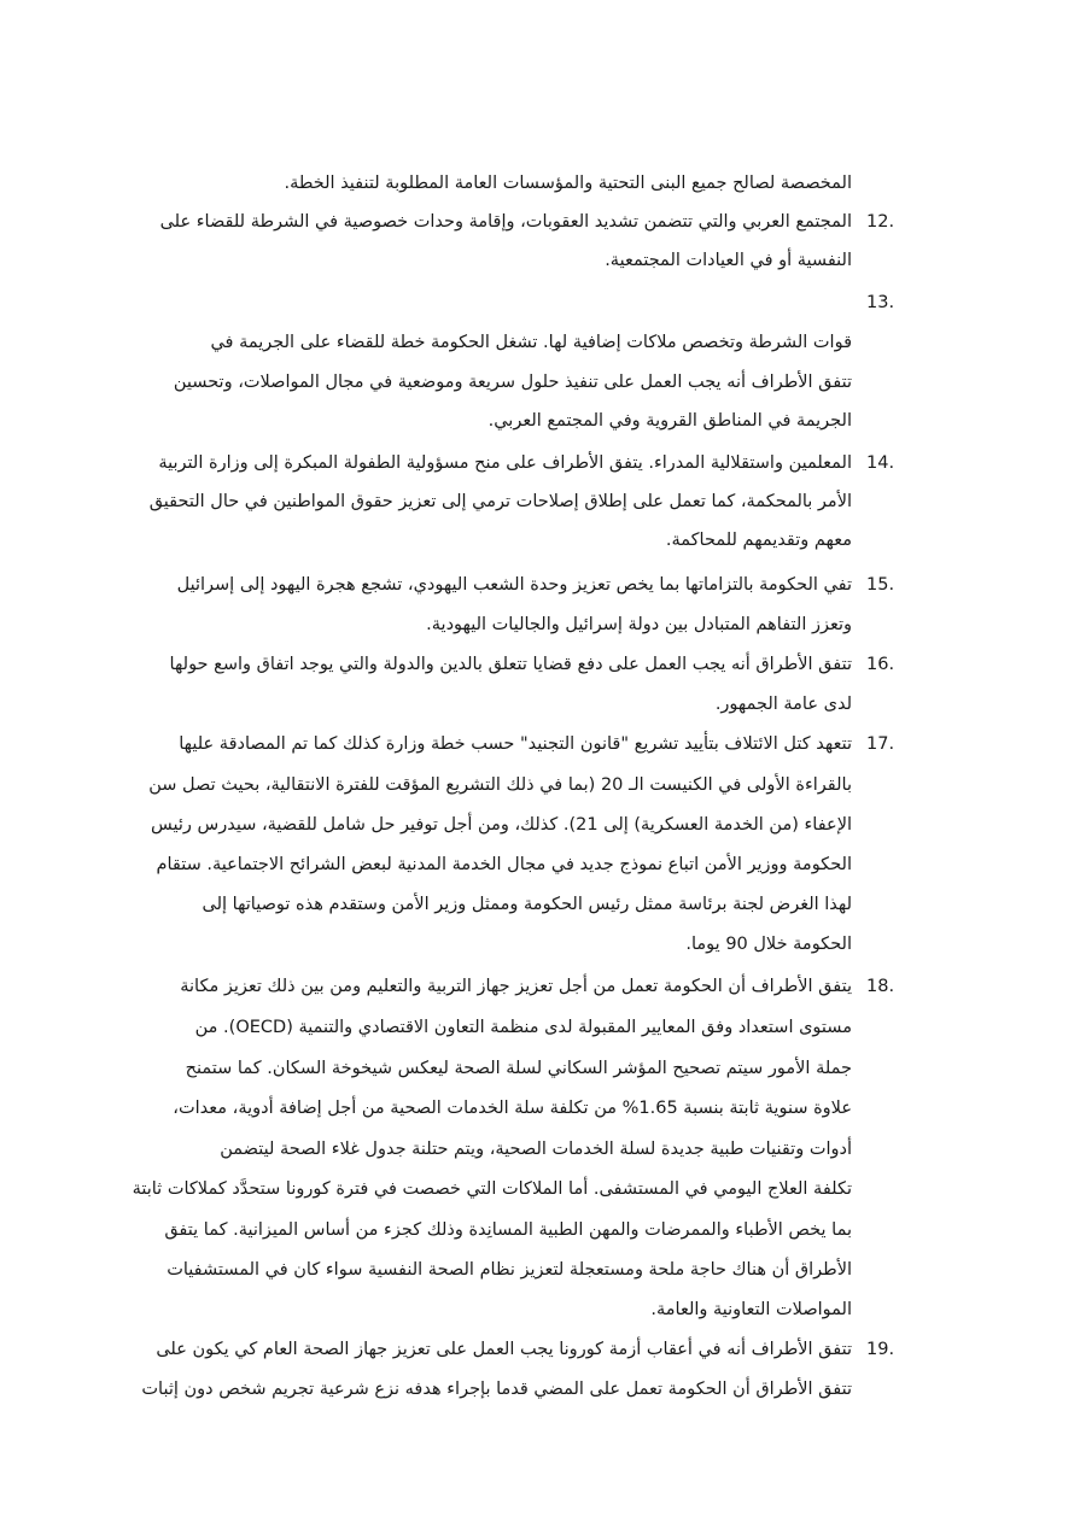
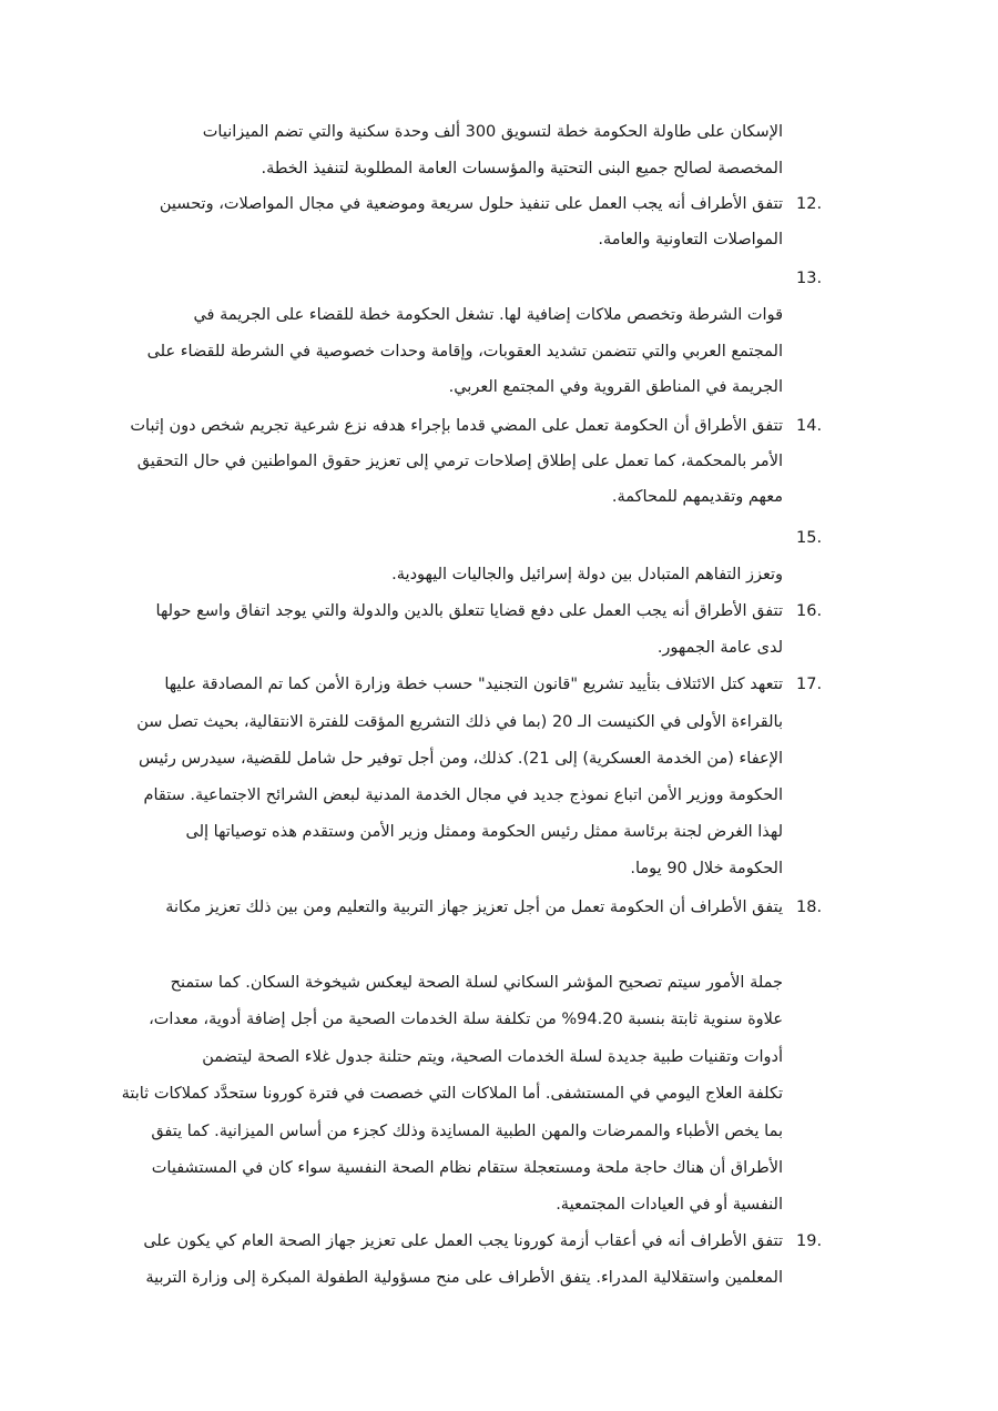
+ الإسكان على طاولة الحكومة خطة لتسويق 300 ألف وحدة سكنية والتي تضم الميزانيات
  المخصصة لصالح جميع البنى التحتية والمؤسسات العامة المطلوبة لتنفيذ الخطة.
  12.
- المجتمع العربي والتي تتضمن تشديد العقوبات، وإقامة وحدات خصوصية في الشرطة للقضاء على
+ تتفق الأطراف أنه يجب العمل على تنفيذ حلول سريعة وموضعية في مجال المواصلات، وتحسين
- النفسية أو في العيادات المجتمعية.
+ المواصلات التعاونية والعامة.
  13.
  قوات الشرطة وتخصص ملاكات إضافية لها. تشغل الحكومة خطة للقضاء على الجريمة في
- تتفق الأطراف أنه يجب العمل على تنفيذ حلول سريعة وموضعية في مجال المواصلات، وتحسين
+ المجتمع العربي والتي تتضمن تشديد العقوبات، وإقامة وحدات خصوصية في الشرطة للقضاء على
  الجريمة في المناطق القروية وفي المجتمع العربي.
  14.
- المعلمين واستقلالية المدراء. يتفق الأطراف على منح مسؤولية الطفولة المبكرة إلى وزارة التربية
+ تتفق الأطراق أن الحكومة تعمل على المضي قدما بإجراء هدفه نزع شرعية تجريم شخص دون إثبات
  الأمر بالمحكمة، كما تعمل على إطلاق إصلاحات ترمي إلى تعزيز حقوق المواطنين في حال التحقيق
  معهم وتقديمهم للمحاكمة.
  15.
- تفي الحكومة بالتزاماتها بما يخص تعزيز وحدة الشعب اليهودي، تشجع هجرة اليهود إلى إسرائيل
  وتعزز التفاهم المتبادل بين دولة إسرائيل والجاليات اليهودية.
  16.
  تتفق الأطراق أنه يجب العمل على دفع قضايا تتعلق بالدين والدولة والتي يوجد اتفاق واسع حولها
  لدى عامة الجمهور.
  17.
- تتعهد كتل الائتلاف بتأييد تشريع "قانون التجنيد" حسب خطة وزارة كذلك كما تم المصادقة عليها
+ تتعهد كتل الائتلاف بتأييد تشريع "قانون التجنيد" حسب خطة وزارة الأمن كما تم المصادقة عليها
  بالقراءة الأولى في الكنيست الـ 20 (بما في ذلك التشريع المؤقت للفترة الانتقالية، بحيث تصل سن
  الإعفاء (من الخدمة العسكرية) إلى 21). كذلك، ومن أجل توفير حل شامل للقضية، سيدرس رئيس
  الحكومة ووزير الأمن اتباع نموذج جديد في مجال الخدمة المدنية لبعض الشرائح الاجتماعية. ستقام
  لهذا الغرض لجنة برئاسة ممثل رئيس الحكومة وممثل وزير الأمن وستقدم هذه توصياتها إلى
  الحكومة خلال 90 يوما.
  18.
  يتفق الأطراف أن الحكومة تعمل من أجل تعزيز جهاز التربية والتعليم ومن بين ذلك تعزيز مكانة
- مستوى استعداد وفق المعايير المقبولة لدى منظمة التعاون الاقتصادي والتنمية (OECD). من
  جملة الأمور سيتم تصحيح المؤشر السكاني لسلة الصحة ليعكس شيخوخة السكان. كما ستمنح
- علاوة سنوية ثابتة بنسبة 1.65% من تكلفة سلة الخدمات الصحية من أجل إضافة أدوية، معدات،
+ علاوة سنوية ثابتة بنسبة 94.20% من تكلفة سلة الخدمات الصحية من أجل إضافة أدوية، معدات،
  أدوات وتقنيات طبية جديدة لسلة الخدمات الصحية، ويتم حتلنة جدول غلاء الصحة ليتضمن
  تكلفة العلاج اليومي في المستشفى. أما الملاكات التي خصصت في فترة كورونا ستحدَّد كملاكات ثابتة
  بما يخص الأطباء والممرضات والمهن الطبية المسانِدة وذلك كجزء من أساس الميزانية. كما يتفق
- الأطراق أن هناك حاجة ملحة ومستعجلة لتعزيز نظام الصحة النفسية سواء كان في المستشفيات
+ الأطراق أن هناك حاجة ملحة ومستعجلة ستقام نظام الصحة النفسية سواء كان في المستشفيات
- المواصلات التعاونية والعامة.
+ النفسية أو في العيادات المجتمعية.
  19.
  تتفق الأطراف أنه في أعقاب أزمة كورونا يجب العمل على تعزيز جهاز الصحة العام كي يكون على
- تتفق الأطراق أن الحكومة تعمل على المضي قدما بإجراء هدفه نزع شرعية تجريم شخص دون إثبات
+ المعلمين واستقلالية المدراء. يتفق الأطراف على منح مسؤولية الطفولة المبكرة إلى وزارة التربية
